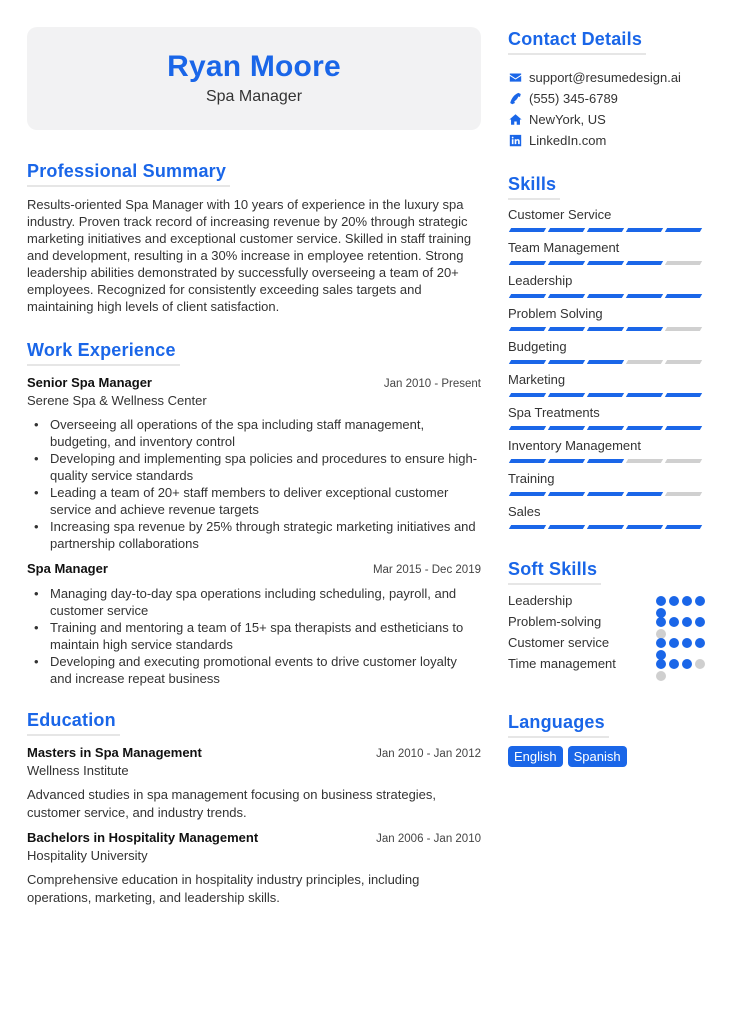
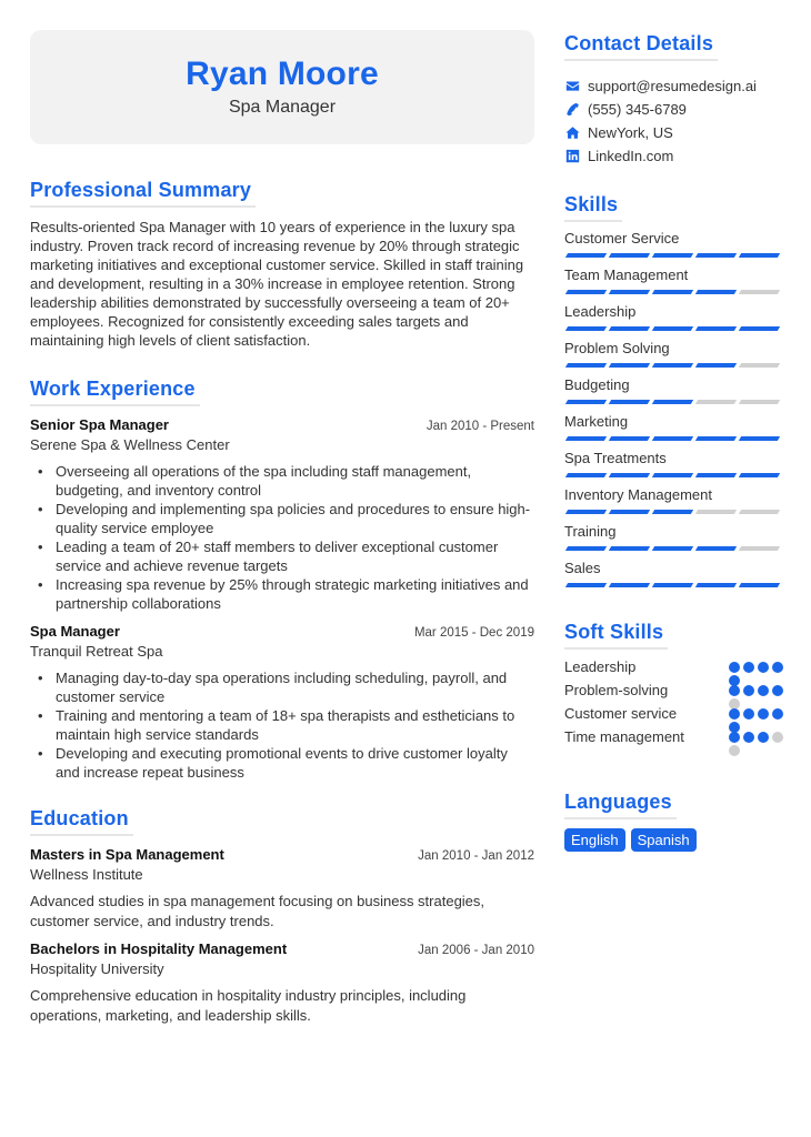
  Ryan Moore
  Spa Manager
  Professional Summary
  Results-oriented Spa Manager with 10 years of experience in the luxury spa industry. Proven track record of increasing revenue by 20% through strategic marketing initiatives and exceptional customer service. Skilled in staff training and development, resulting in a 30% increase in employee retention. Strong leadership abilities demonstrated by successfully overseeing a team of 20+ employees. Recognized for consistently exceeding sales targets and maintaining high levels of client satisfaction.
  Work Experience
  Senior Spa Manager
  Jan 2010 - Present
  Serene Spa & Wellness Center
  Overseeing all operations of the spa including staff management, budgeting, and inventory control
- Developing and implementing spa policies and procedures to ensure high-quality service standards
+ Developing and implementing spa policies and procedures to ensure high-quality service employee
  Leading a team of 20+ staff members to deliver exceptional customer service and achieve revenue targets
  Increasing spa revenue by 25% through strategic marketing initiatives and partnership collaborations
  Spa Manager
  Mar 2015 - Dec 2019
+ Tranquil Retreat Spa
  Managing day-to-day spa operations including scheduling, payroll, and customer service
- Training and mentoring a team of 15+ spa therapists and estheticians to maintain high service standards
+ Training and mentoring a team of 18+ spa therapists and estheticians to maintain high service standards
  Developing and executing promotional events to drive customer loyalty and increase repeat business
  Education
  Masters in Spa Management
  Jan 2010 - Jan 2012
  Wellness Institute
  Advanced studies in spa management focusing on business strategies, customer service, and industry trends.
  Bachelors in Hospitality Management
  Jan 2006 - Jan 2010
  Hospitality University
  Comprehensive education in hospitality industry principles, including operations, marketing, and leadership skills.
  Contact Details
  support@resumedesign.ai
  (555) 345-6789
  NewYork, US
  LinkedIn.com
  Skills
  Customer Service
  Team Management
  Leadership
  Problem Solving
  Budgeting
  Marketing
  Spa Treatments
  Inventory Management
  Training
  Sales
  Soft Skills
  Leadership
  Problem-solving
  Customer service
  Time management
  Languages
  English
  Spanish
